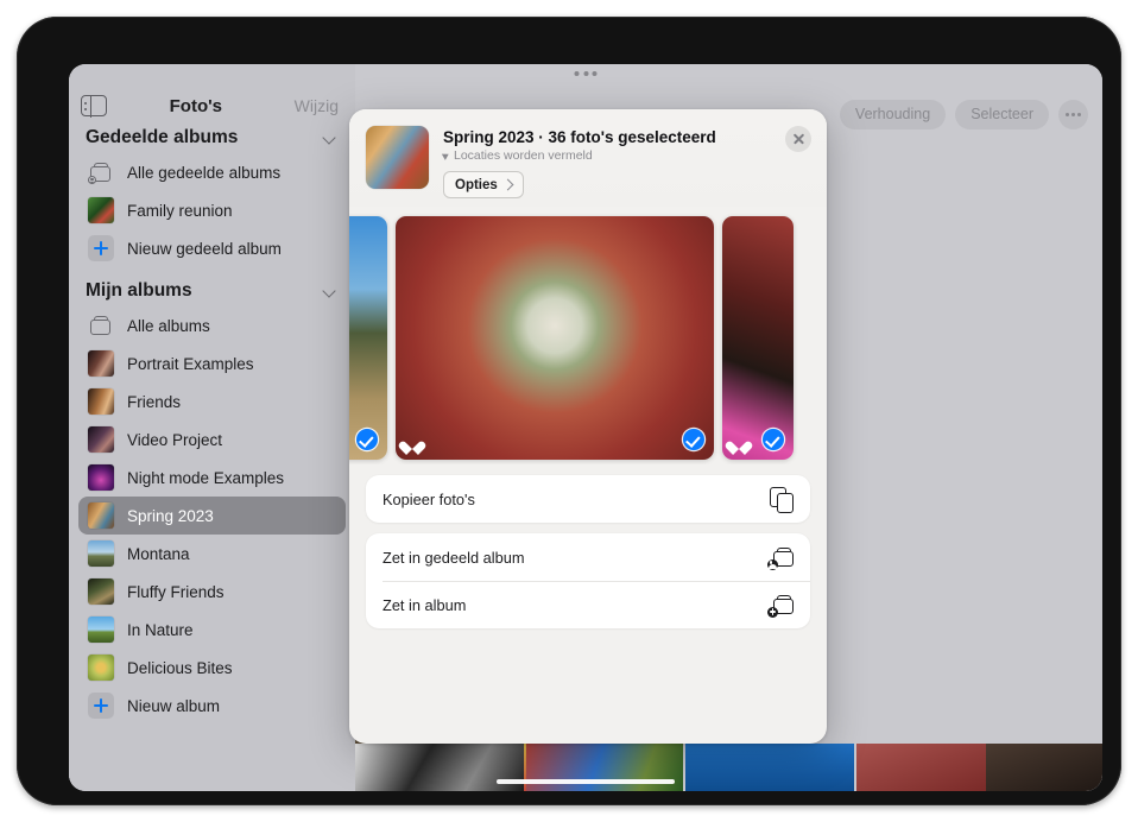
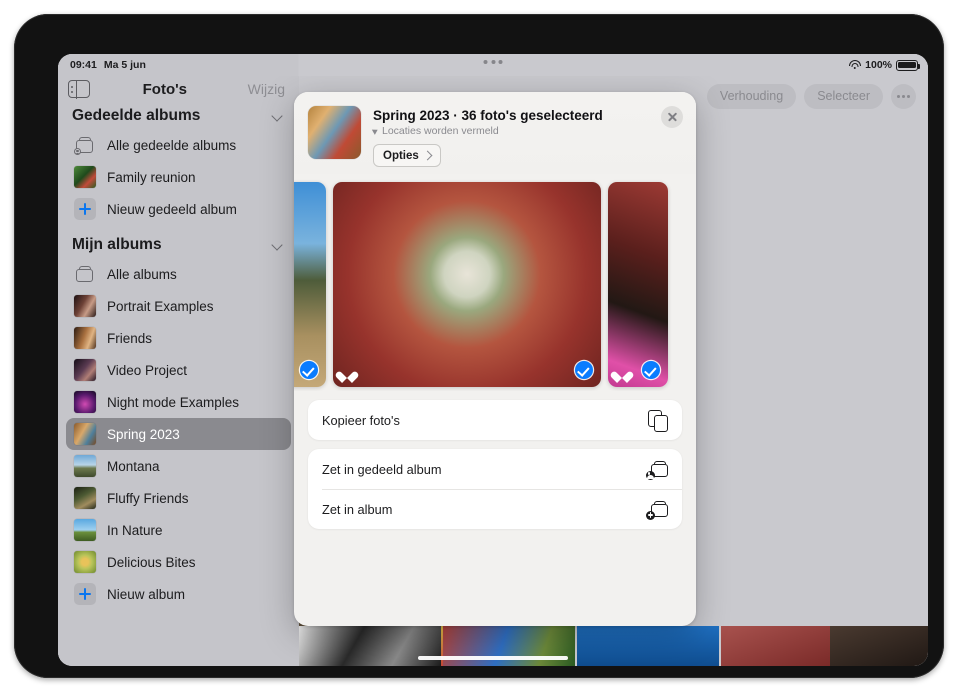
+ 09:41
+ Ma 5 jun
+ 100%
  Foto's
  Wijzig
  Gedeelde albums
  Alle gedeelde albums
  Family reunion
  Nieuw gedeeld album
  Mijn albums
  Alle albums
  Portrait Examples
  Friends
  Video Project
  Night mode Examples
  Spring 2023
  Montana
  Fluffy Friends
  In Nature
  Delicious Bites
  Nieuw album
  Verhouding
  Selecteer
  Spring 2023 · 36 foto's geselecteerd
  Locaties worden vermeld
  Opties
  Kopieer foto's
  Zet in gedeeld album
  Zet in album
